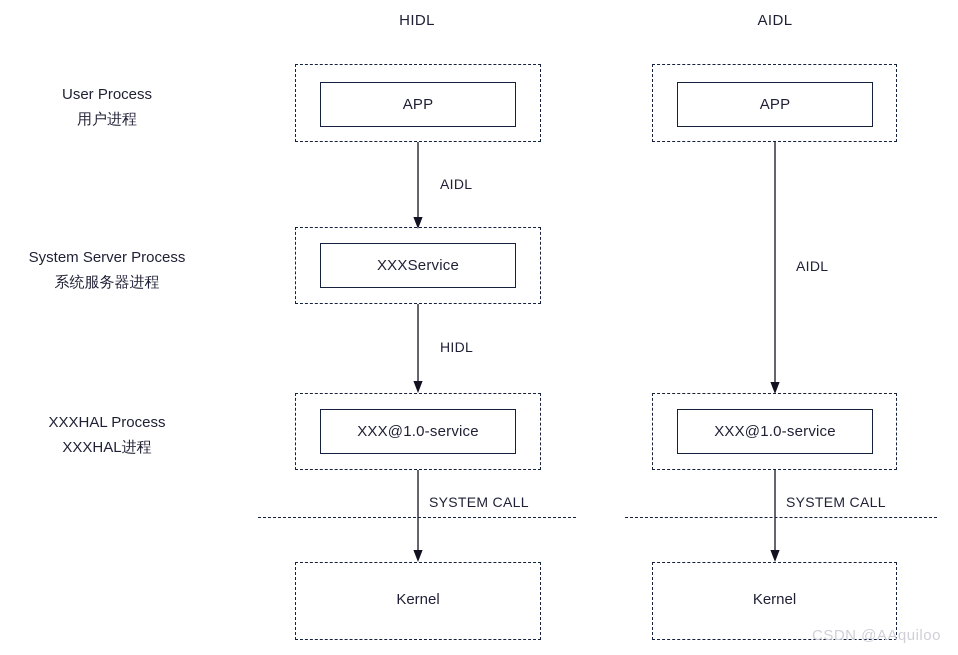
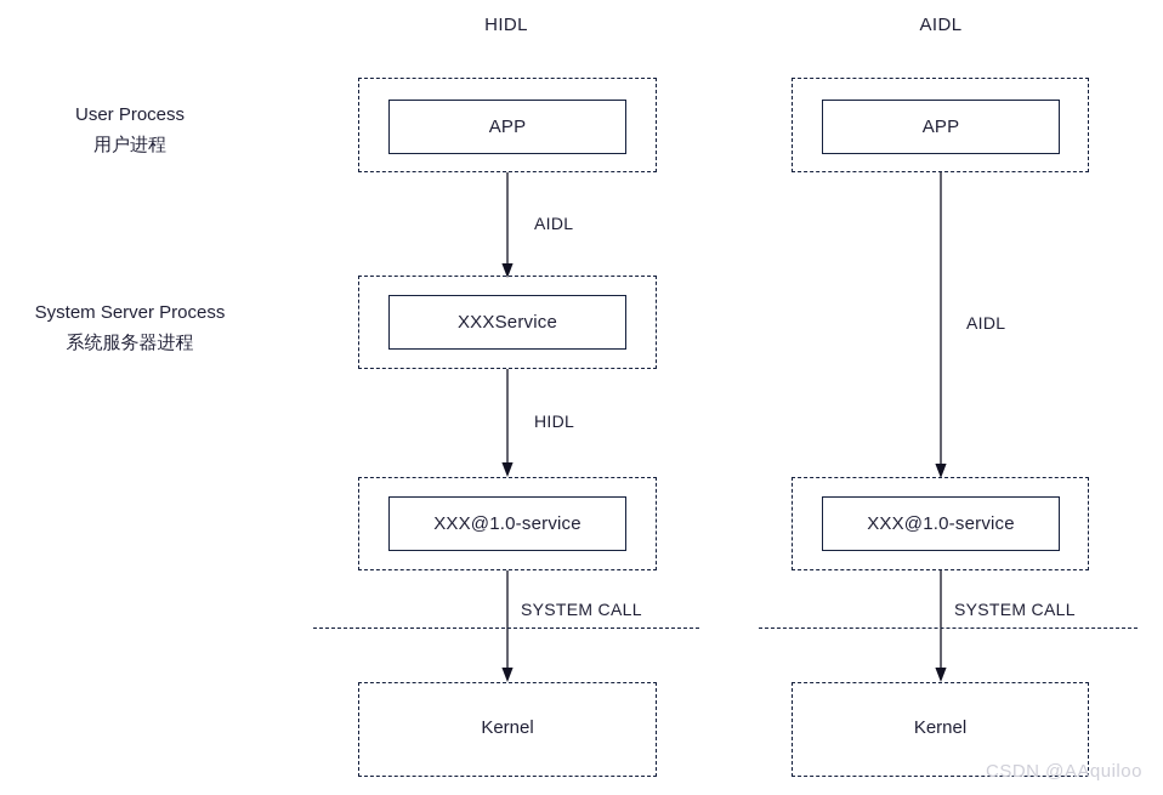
  HIDL
  AIDL
  User Process
  用户进程
  System Server Process
  系统服务器进程
- XXXHAL Process
- XXXHAL进程
  APP
  AIDL
  XXXService
  HIDL
  XXX@1.0-service
  SYSTEM CALL
  Kernel
  APP
  AIDL
  XXX@1.0-service
  SYSTEM CALL
  Kernel
  CSDN @AAquiloo
